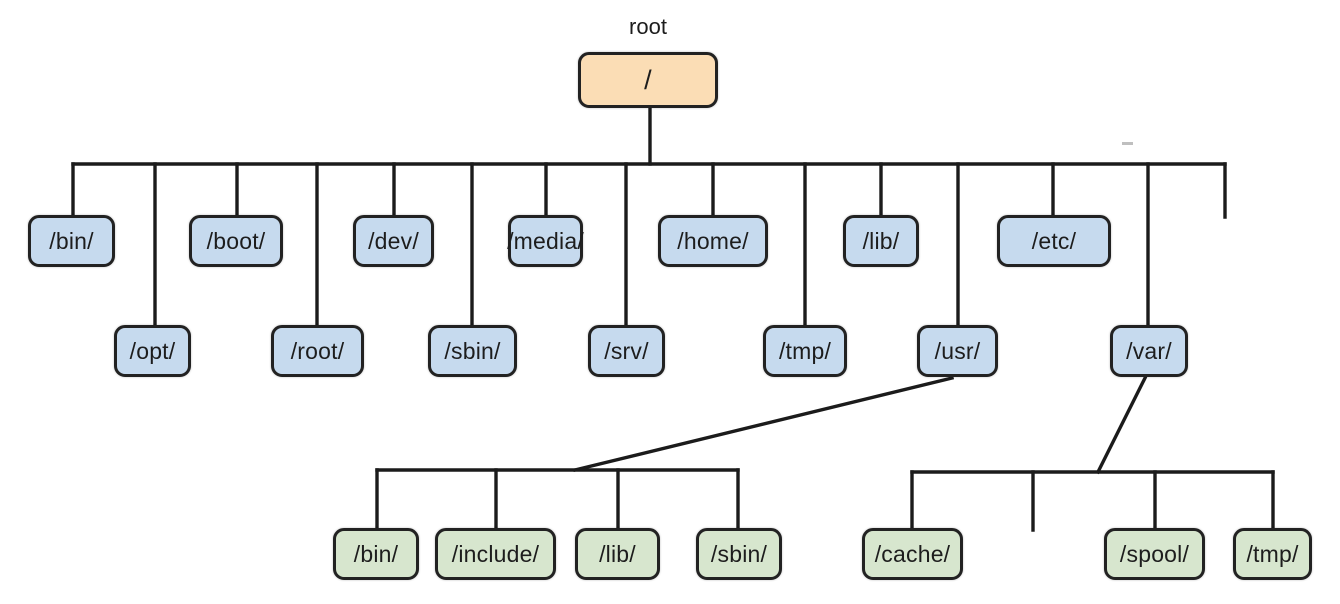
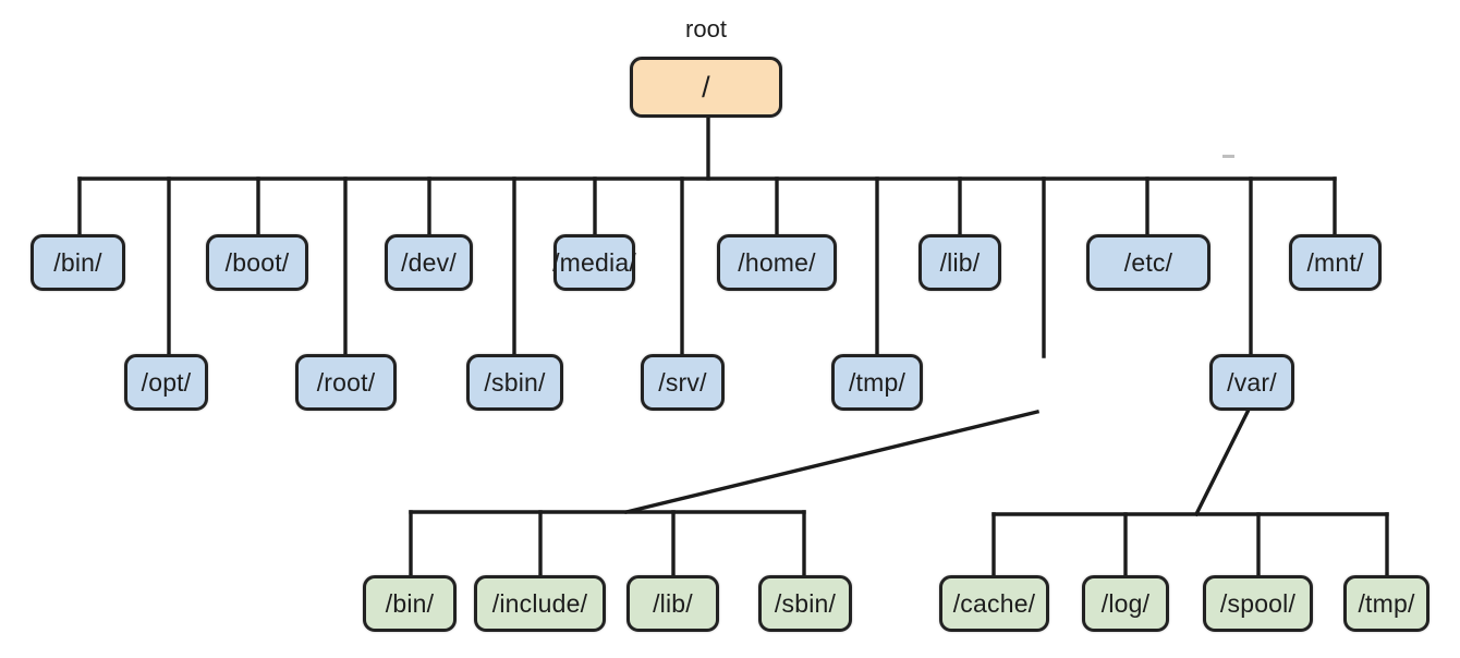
  root
  /
  /bin/
  /boot/
  /dev/
  /media/
  /home/
  /lib/
  /etc/
+ /mnt/
  /opt/
  /root/
  /sbin/
  /srv/
  /tmp/
- /usr/
  /var/
  /bin/
  /include/
  /lib/
  /sbin/
  /cache/
+ /log/
  /spool/
  /tmp/
